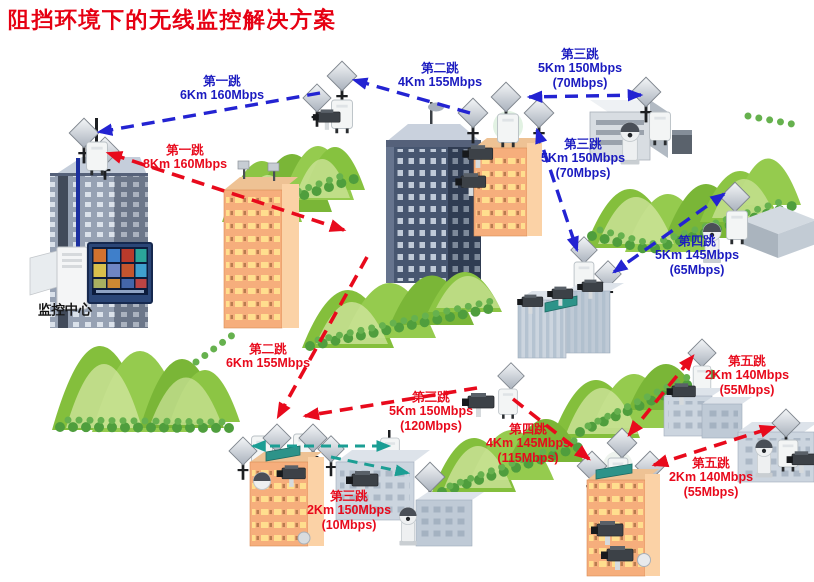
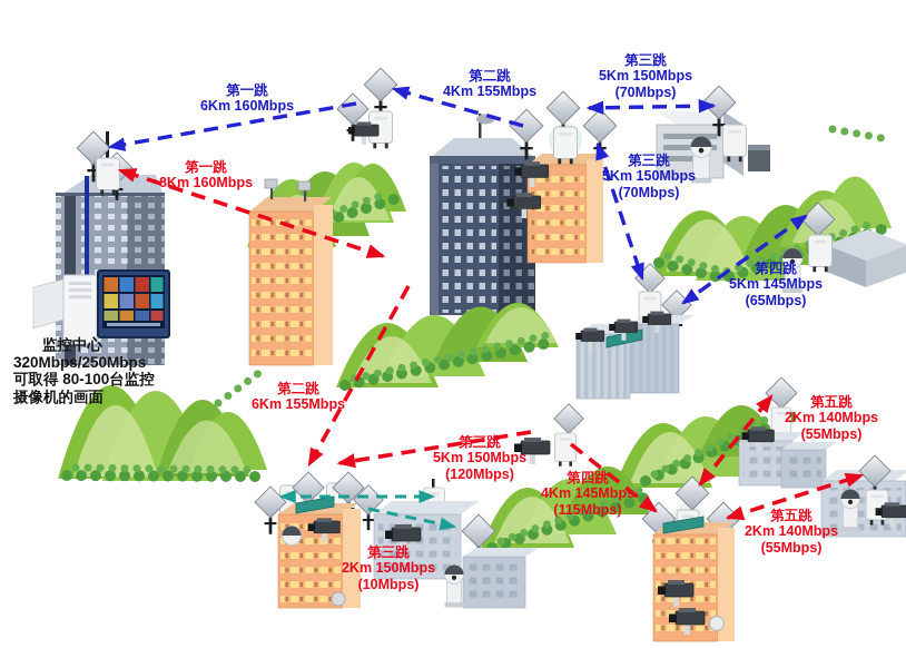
- 阻挡环境下的无线监控解决方案
  第一跳
  6Km 160Mbps
  第二跳
  4Km 155Mbps
  第三跳
  5Km 150Mbps
  (70Mbps)
  第三跳
  5Km 150Mbps
  (70Mbps)
  第四跳
  5Km 145Mbps
  (65Mbps)
  第一跳
  8Km 160Mbps
  第二跳
  6Km 155Mbps
  第三跳
  5Km 150Mbps
  (120Mbps)
  第四跳
  4Km 145Mbps
  (115Mbps)
  第五跳
  2Km 140Mbps
  (55Mbps)
  第五跳
  2Km 140Mbps
  (55Mbps)
  第三跳
  2Km 150Mbps
  (10Mbps)
  监控中心
+ 320Mbps/250Mbps
+ 可取得 80-100台监控
+ 摄像机的画面
